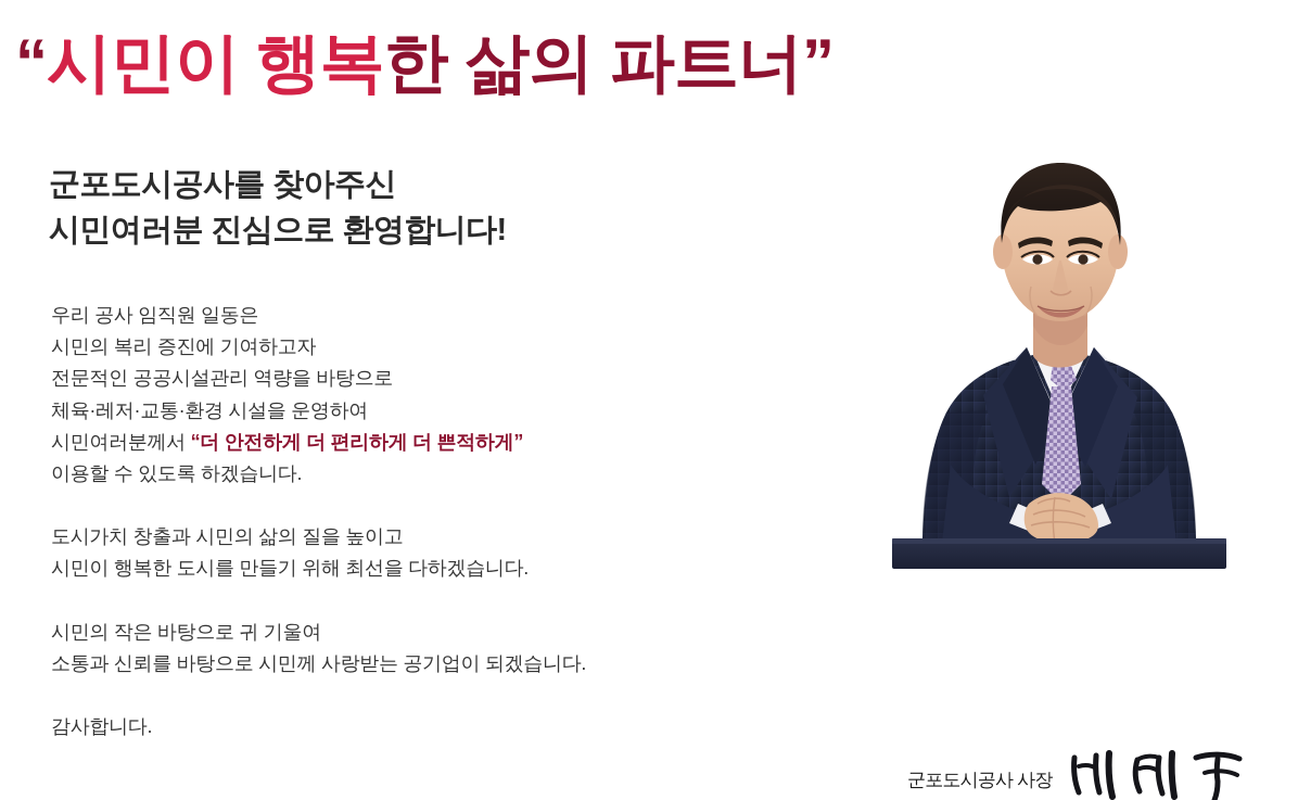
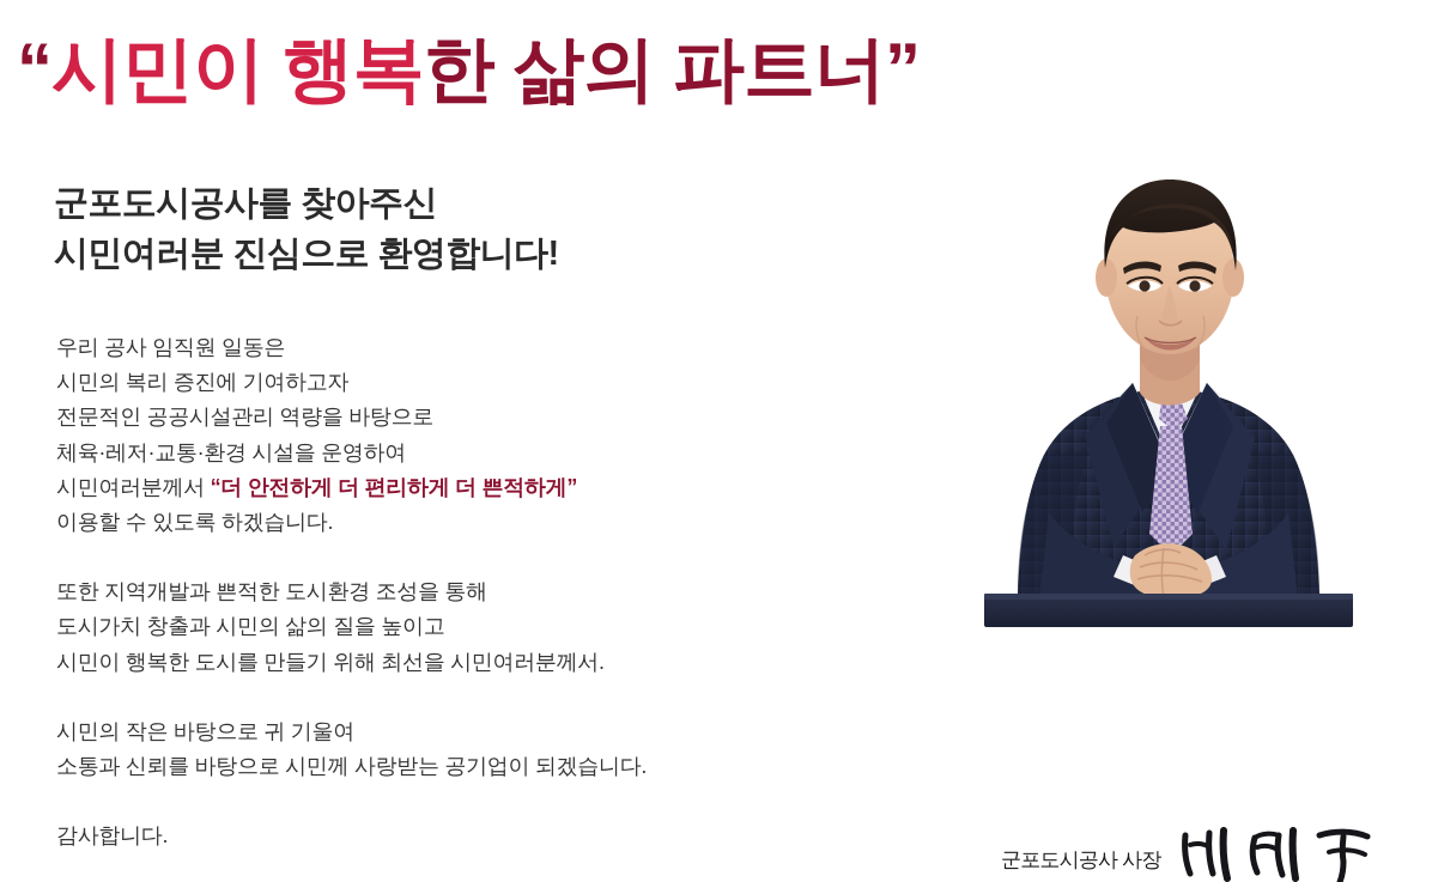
  “시민이 행복한 삶의 파트너”
  군포도시공사를 찾아주신
  시민여러분 진심으로 환영합니다!
  우리 공사 임직원 일동은
  시민의 복리 증진에 기여하고자
  전문적인 공공시설관리 역량을 바탕으로
  체육·레저·교통·환경 시설을 운영하여
  시민여러분께서 “더 안전하게 더 편리하게 더 쁜적하게”
  이용할 수 있도록 하겠습니다.
+ 또한 지역개발과 쁜적한 도시환경 조성을 통해
  도시가치 창출과 시민의 삶의 질을 높이고
- 시민이 행복한 도시를 만들기 위해 최선을 다하겠습니다.
+ 시민이 행복한 도시를 만들기 위해 최선을 시민여러분께서.
  시민의 작은 바탕으로 귀 기울여
  소통과 신뢰를 바탕으로 시민께 사랑받는 공기업이 되겠습니다.
  감사합니다.
  군포도시공사 사장
